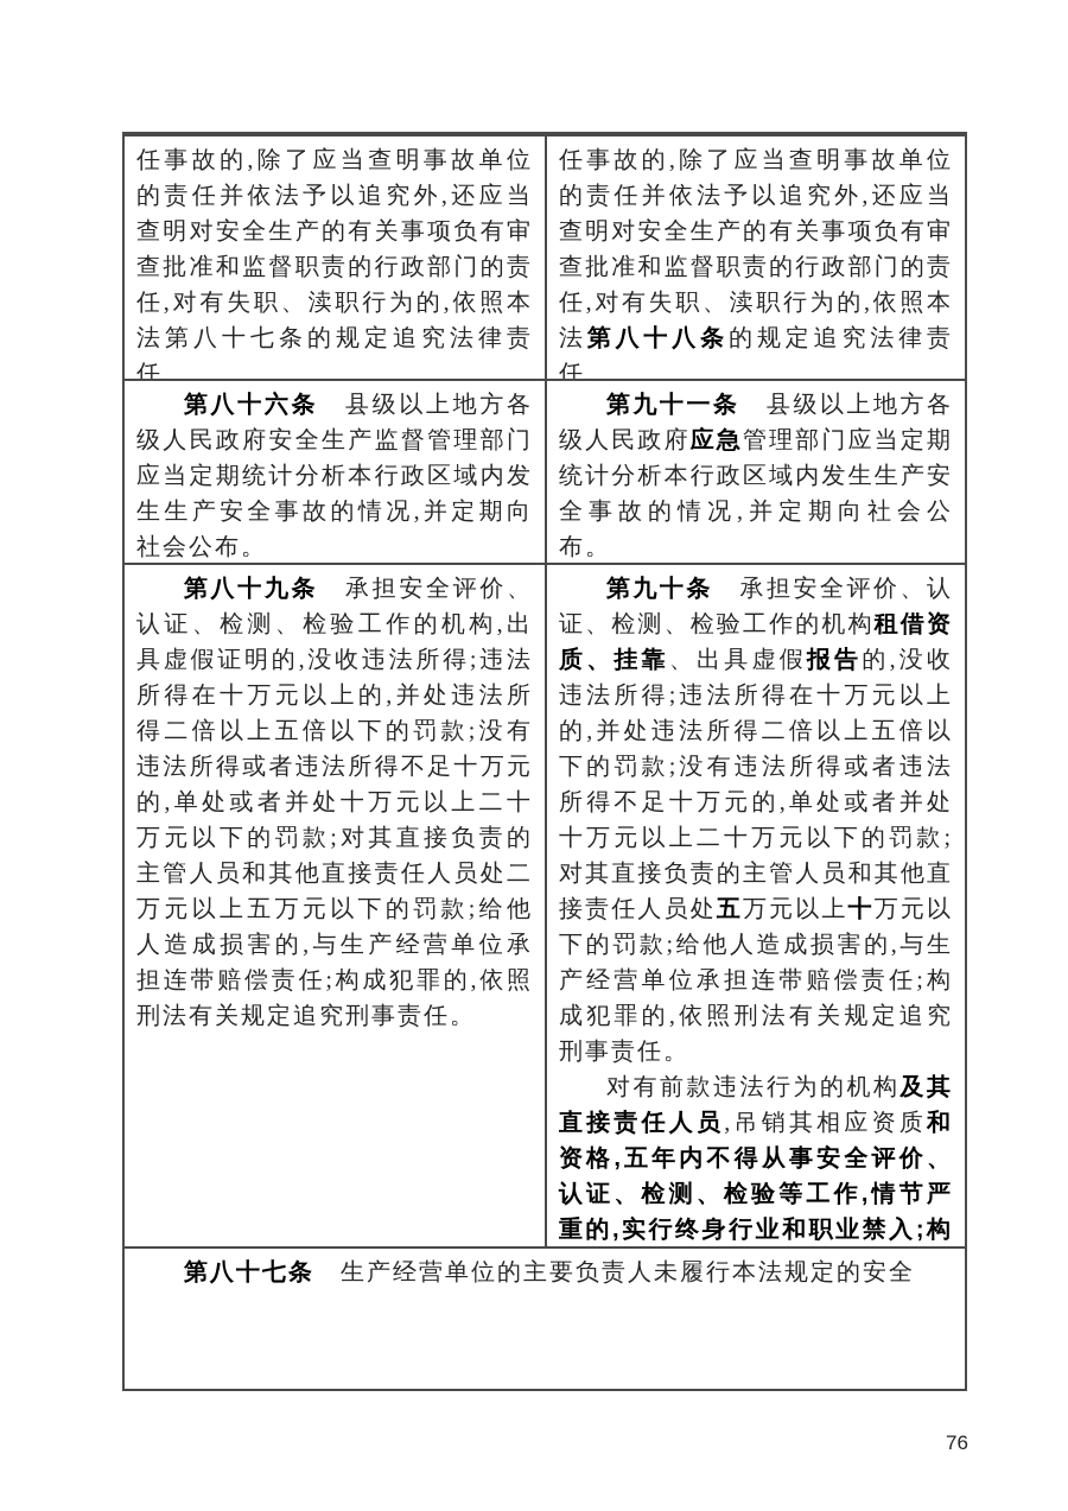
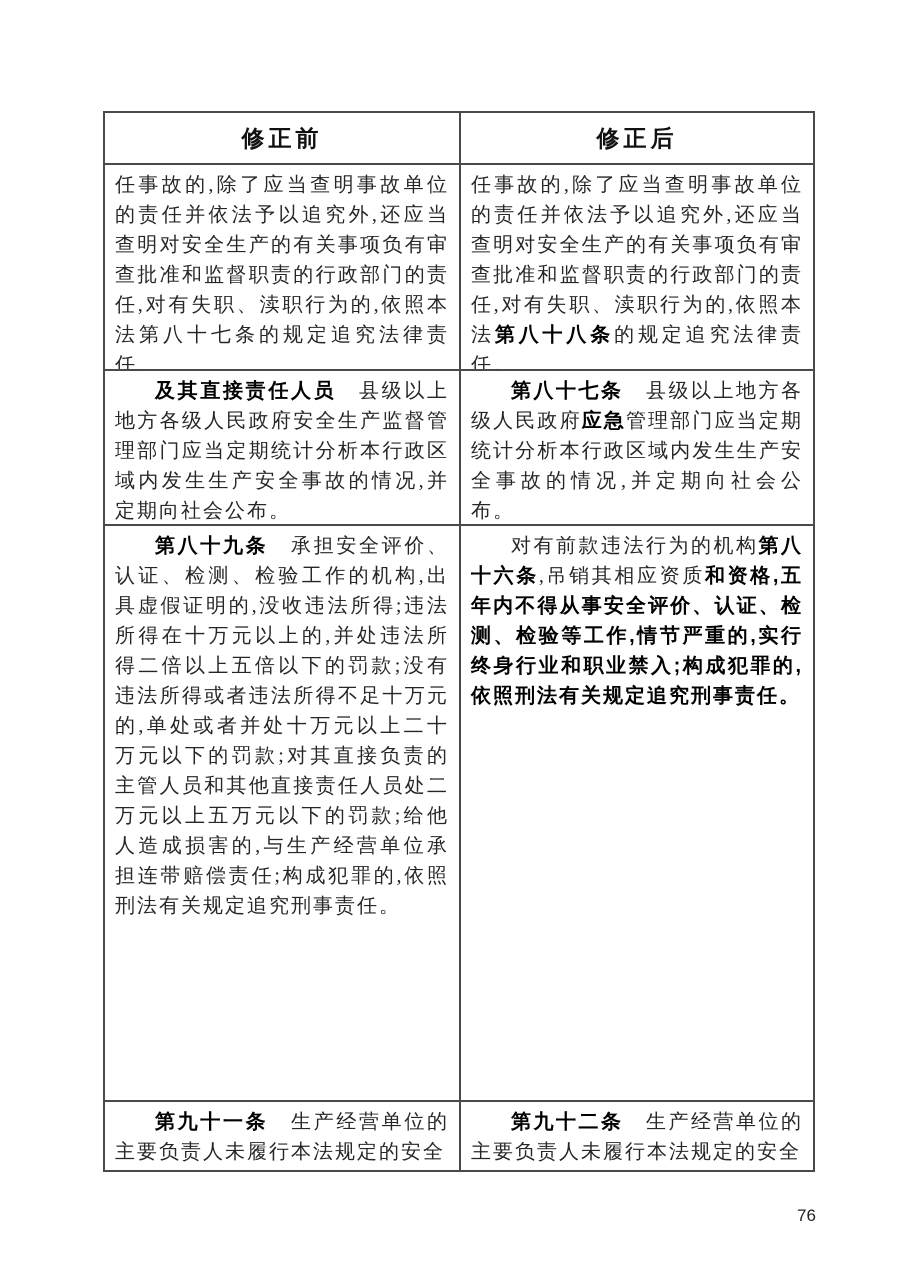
+ 修正前
+ 修正后
  任事故的,除了应当查明事故单位的责任并依法予以追究外,还应当查明对安全生产的有关事项负有审查批准和监督职责的行政部门的责任,对有失职、渎职行为的,依照本法第八十七条的规定追究法律责任。
  任事故的,除了应当查明事故单位的责任并依法予以追究外,还应当查明对安全生产的有关事项负有审查批准和监督职责的行政部门的责任,对有失职、渎职行为的,依照本法第八十八条的规定追究法律责任。
- 第八十六条 县级以上地方各级人民政府安全生产监督管理部门应当定期统计分析本行政区域内发生生产安全事故的情况,并定期向社会公布。
+ 及其直接责任人员 县级以上地方各级人民政府安全生产监督管理部门应当定期统计分析本行政区域内发生生产安全事故的情况,并定期向社会公布。
- 第九十一条 县级以上地方各级人民政府应急管理部门应当定期统计分析本行政区域内发生生产安全事故的情况,并定期向社会公布。
+ 第八十七条 县级以上地方各级人民政府应急管理部门应当定期统计分析本行政区域内发生生产安全事故的情况,并定期向社会公布。
  第八十九条 承担安全评价、认证、检测、检验工作的机构,出具虚假证明的,没收违法所得;违法所得在十万元以上的,并处违法所得二倍以上五倍以下的罚款;没有违法所得或者违法所得不足十万元的,单处或者并处十万元以上二十万元以下的罚款;对其直接负责的主管人员和其他直接责任人员处二万元以上五万元以下的罚款;给他人造成损害的,与生产经营单位承担连带赔偿责任;构成犯罪的,依照刑法有关规定追究刑事责任。
- 第九十条 承担安全评价、认证、检测、检验工作的机构租借资质、挂靠、出具虚假报告的,没收违法所得;违法所得在十万元以上的,并处违法所得二倍以上五倍以下的罚款;没有违法所得或者违法所得不足十万元的,单处或者并处十万元以上二十万元以下的罚款;对其直接负责的主管人员和其他直接责任人员处五万元以上十万元以下的罚款;给他人造成损害的,与生产经营单位承担连带赔偿责任;构成犯罪的,依照刑法有关规定追究刑事责任。
- 对有前款违法行为的机构及其直接责任人员,吊销其相应资质和资格,五年内不得从事安全评价、认证、检测、检验等工作,情节严重的,实行终身行业和职业禁入;构
+ 对有前款违法行为的机构第八十六条,吊销其相应资质和资格,五年内不得从事安全评价、认证、检测、检验等工作,情节严重的,实行终身行业和职业禁入;构成犯罪的,依照刑法有关规定追究刑事责任。
- 第八十七条 生产经营单位的主要负责人未履行本法规定的安全
+ 第九十一条 生产经营单位的主要负责人未履行本法规定的安全
+ 第九十二条 生产经营单位的主要负责人未履行本法规定的安全
  76
